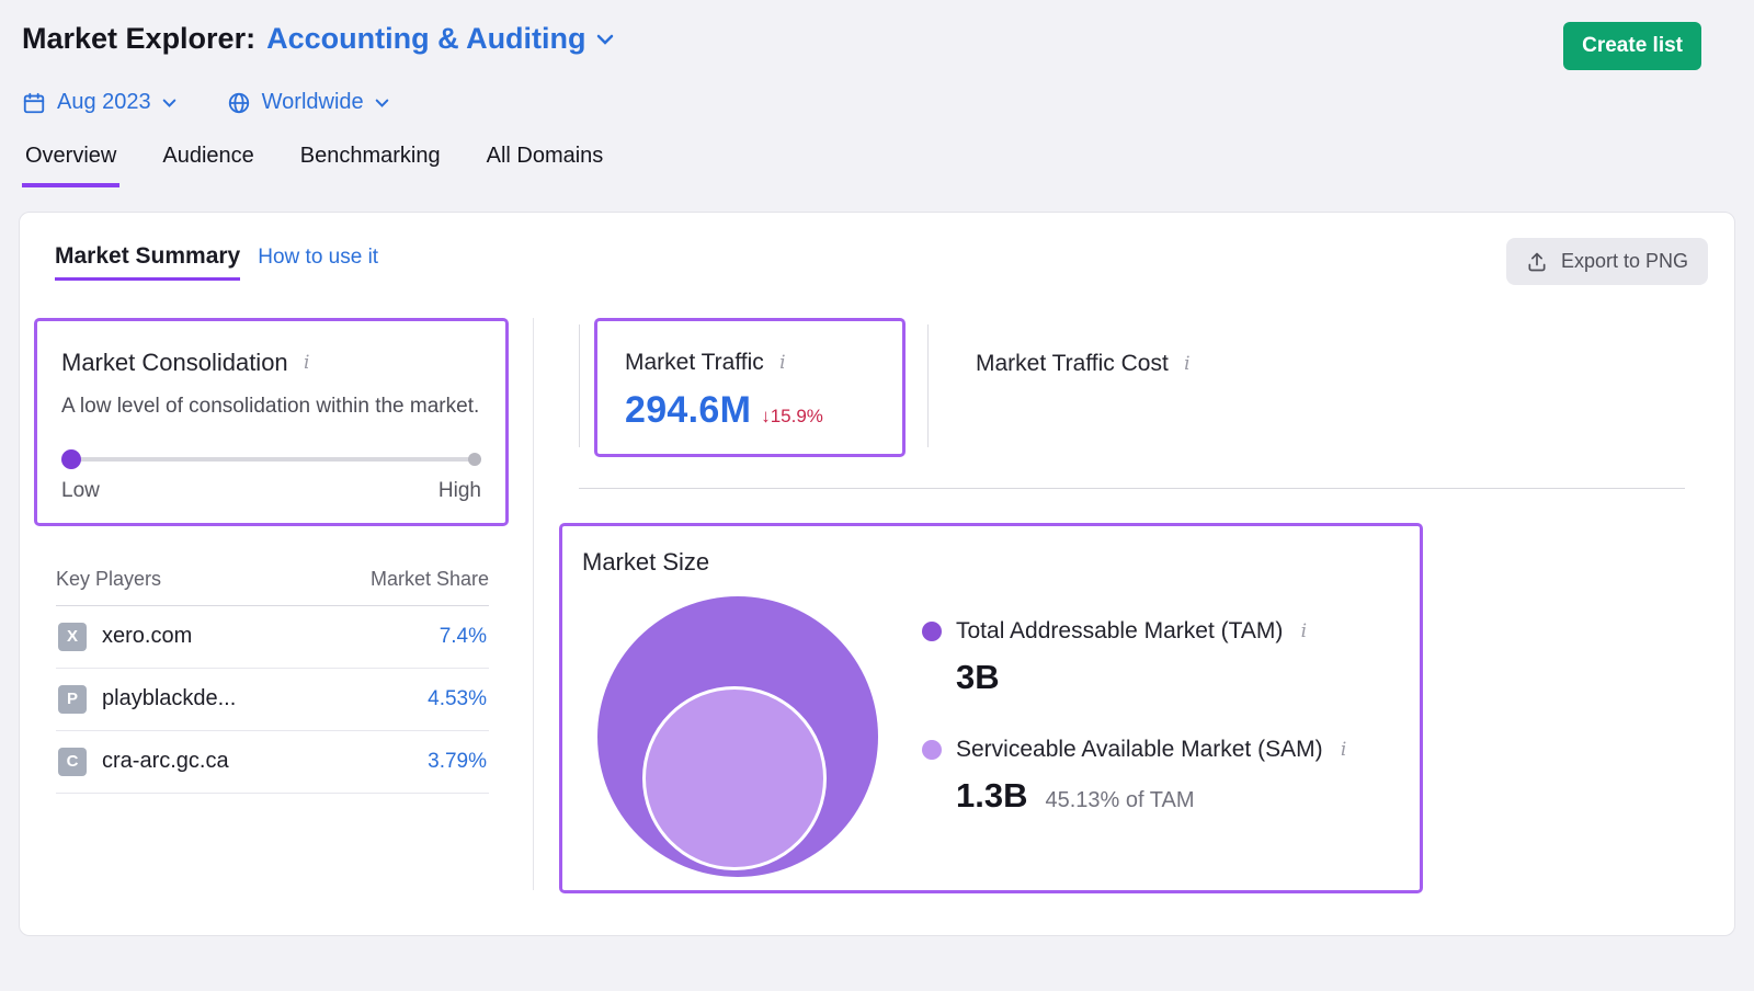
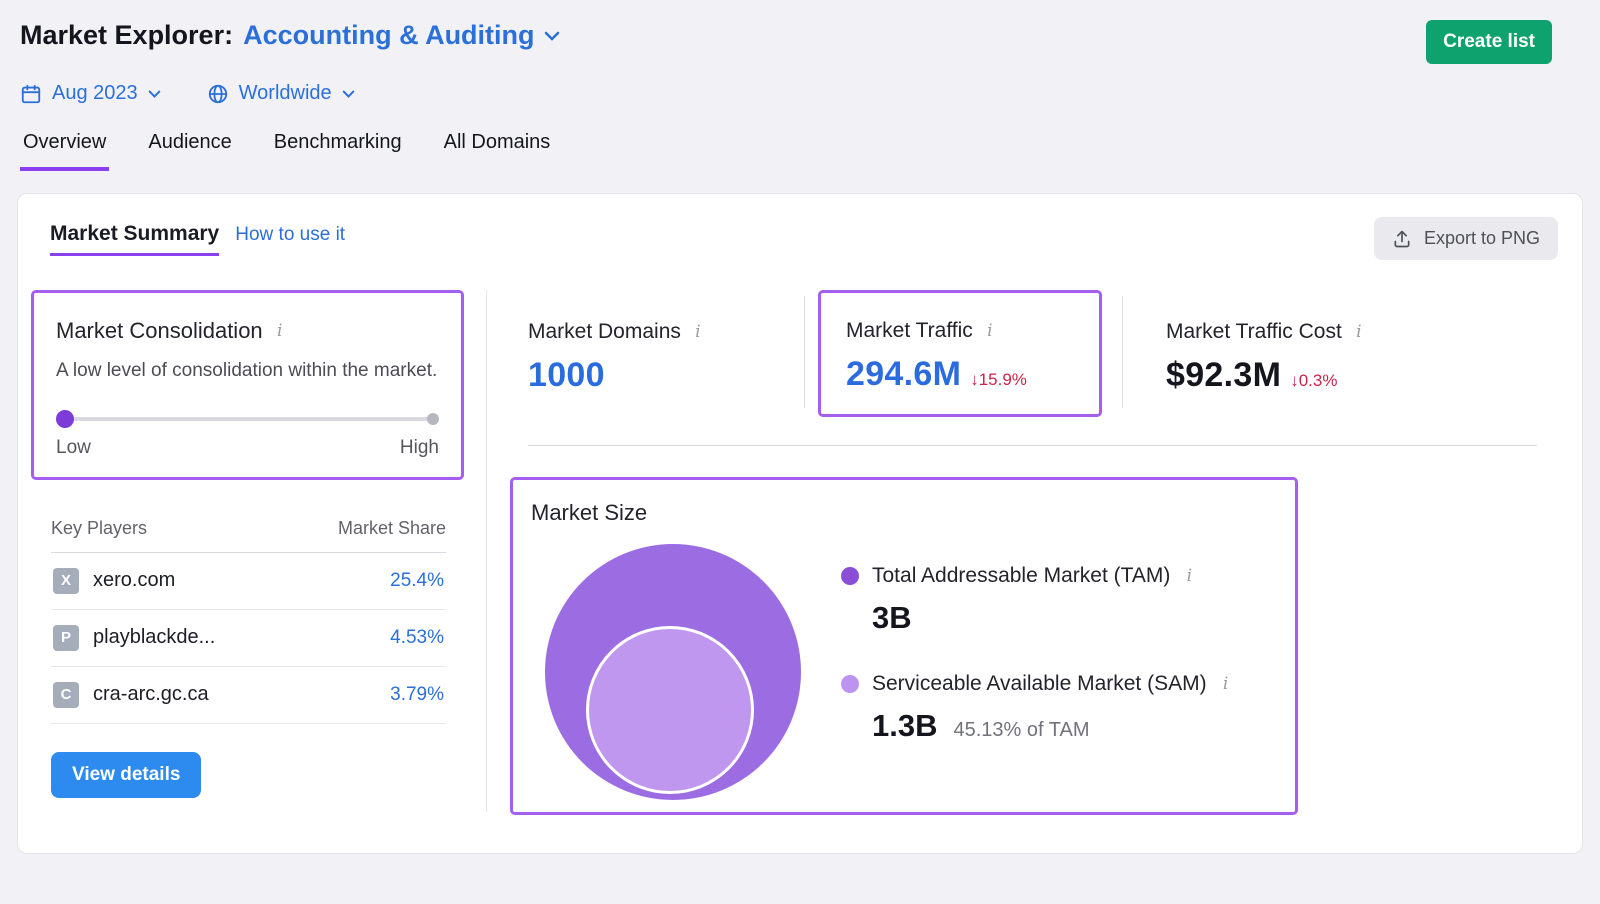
  Market Explorer:
  Accounting & Auditing
  Create list
  Aug 2023
  Worldwide
  Overview
  Audience
  Benchmarking
  All Domains
  Market Summary
  How to use it
  Export to PNG
  Market Consolidation
  A low level of consolidation within the market.
  Low
  High
  Key Players
  Market Share
  X
  xero.com
- 7.4%
+ 25.4%
  P
  playblackde...
  4.53%
  C
  cra-arc.gc.ca
  3.79%
+ View details
+ Market Domains
+ 1000
  Market Traffic
  294.6M
  ↓15.9%
  Market Traffic Cost
+ $92.3M
+ ↓0.3%
  Market Size
  Total Addressable Market (TAM)
  3B
  Serviceable Available Market (SAM)
  1.3B
  45.13% of TAM
